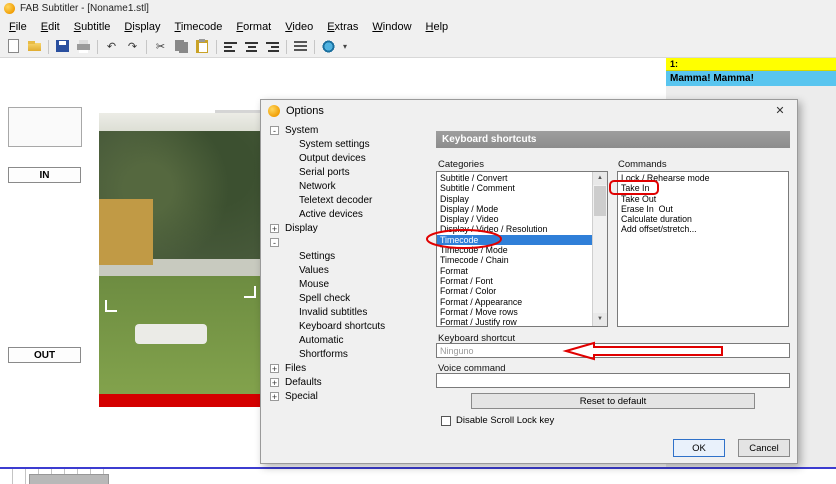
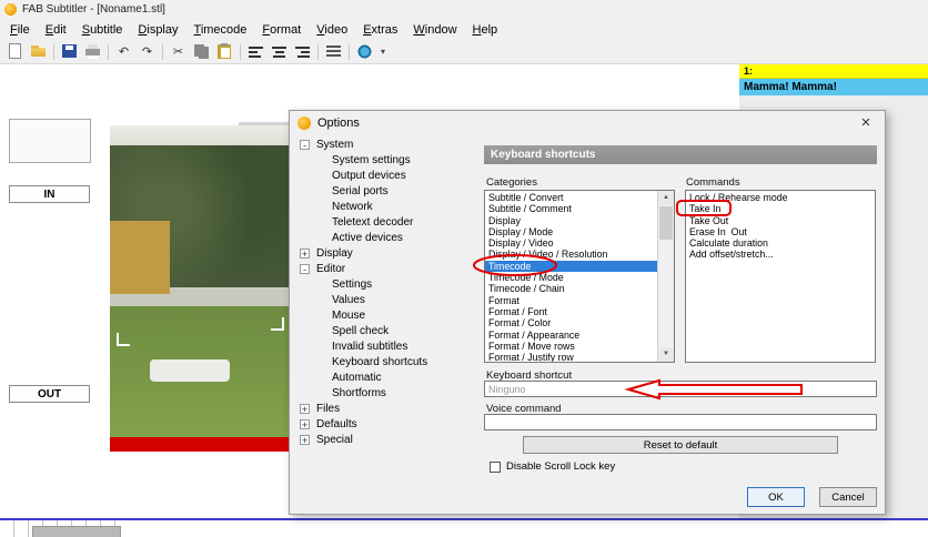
  FAB Subtitler - [Noname1.stl]
  File
  Edit
  Subtitle
  Display
  Timecode
  Format
  Video
  Extras
  Window
  Help
  ↶
  ↷
  ✂
  ▾
  IN
  OUT
  1:
  Mamma! Mamma!
  Options
  ✕
  -
  System
  System settings
  Output devices
  Serial ports
  Network
  Teletext decoder
  Active devices
  +
  Display
  -
+ Editor
  Settings
  Values
  Mouse
  Spell check
  Invalid subtitles
  Keyboard shortcuts
  Automatic
  Shortforms
  +
  Files
  +
  Defaults
  +
  Special
  Keyboard shortcuts
  Categories
  Commands
  Subtitle / Convert
  Subtitle / Comment
  Display
  Display / Mode
  Display / Video
  Dis Video / Resolution
  Timecode
  Timecode / Mode
  Timecode / Chain
  Format
  Format / Font
  Format / Color
  Format / Appearance
  Format / Move rows
  Format / Justify row
  Lock / Rehearse mode
  Take In
  Take Out
  Erase In Out
  Calculate duration
  Add offset/stretch...
  Keyboard shortcut
  Ninguno
  Voice command
  Reset to default
  Disable Scroll Lock key
  OK
  Cancel
